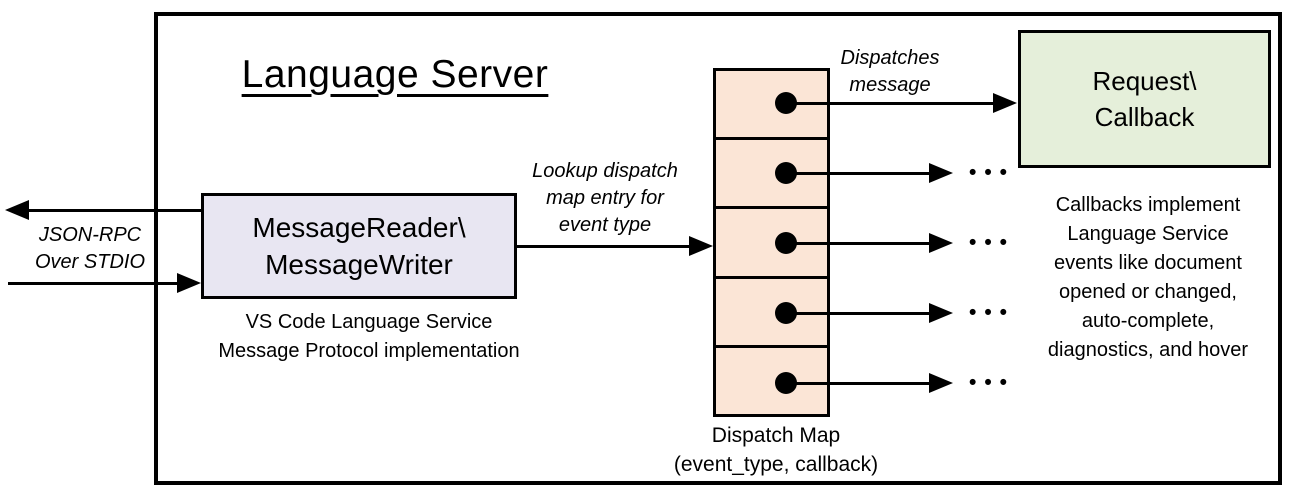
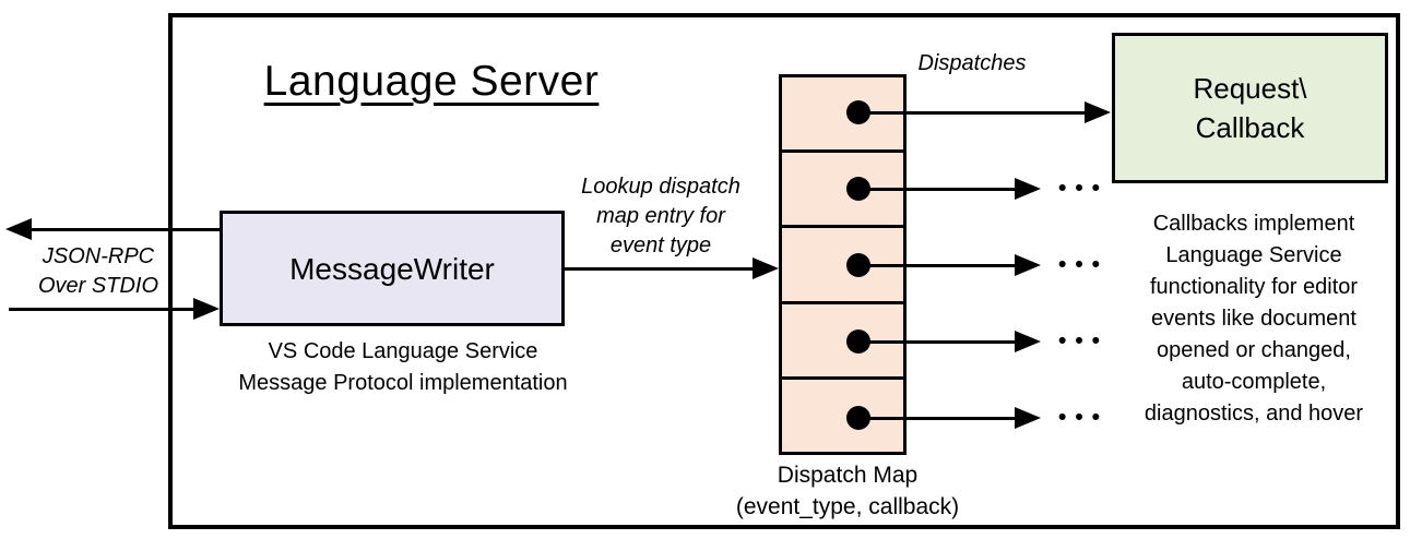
  Language Server
  JSON-RPC
  Over STDIO
- MessageReader\
  MessageWriter
  VS Code Language Service
  Message Protocol implementation
  Lookup dispatch
  map entry for
  event type
  Dispatch Map
  (event_type, callback)
  •••
  •••
  •••
  •••
  Dispatches
- message
  Request\
  Callback
  Callbacks implement
  Language Service
+ functionality for editor
  events like document
  opened or changed,
  auto-complete,
  diagnostics, and hover
